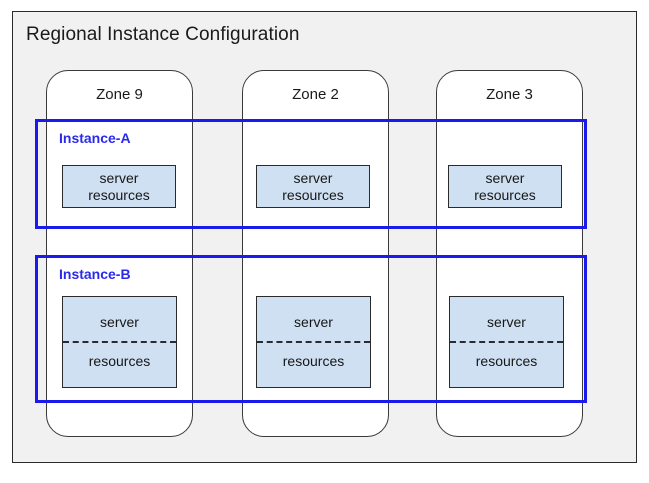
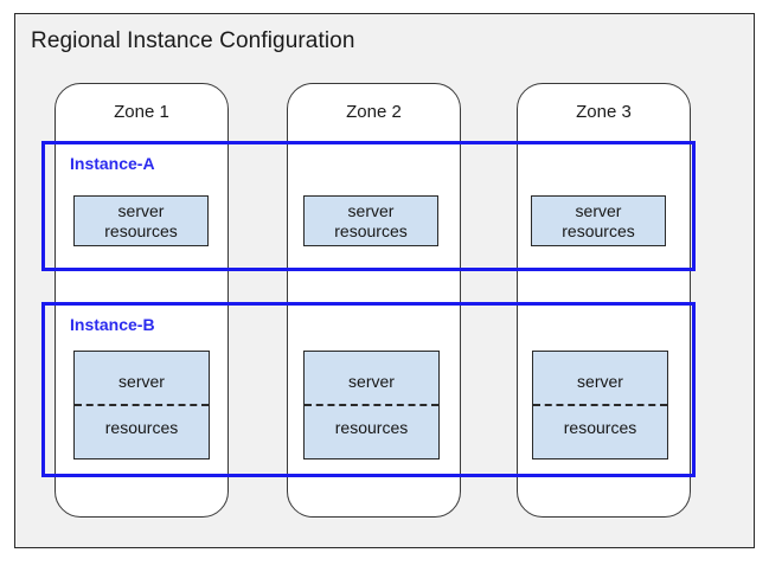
  Regional Instance Configuration
- Zone 9
+ Zone 1
  Zone 2
  Zone 3
  Instance-A
  server
  resources
  server
  resources
  server
  resources
  Instance-B
  server
  resources
  server
  resources
  server
  resources
